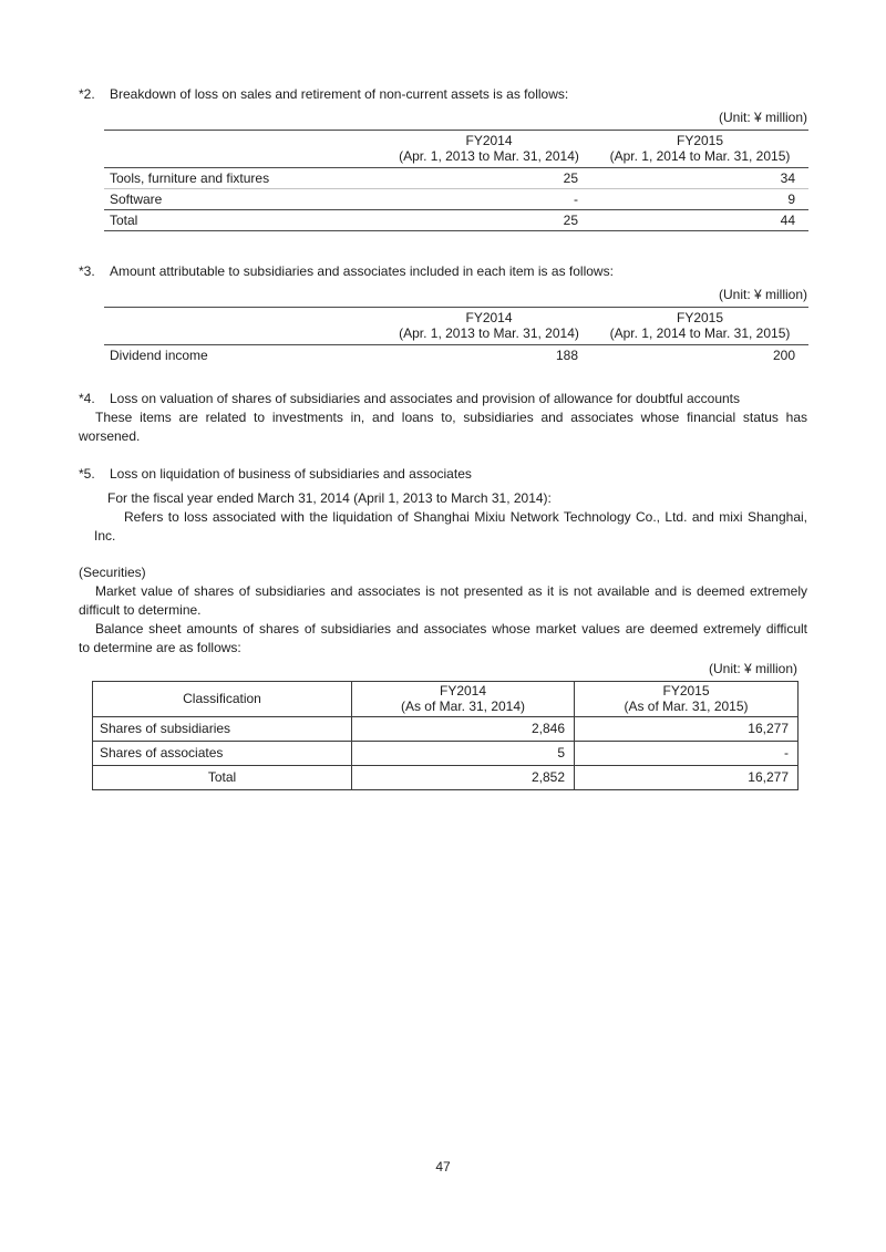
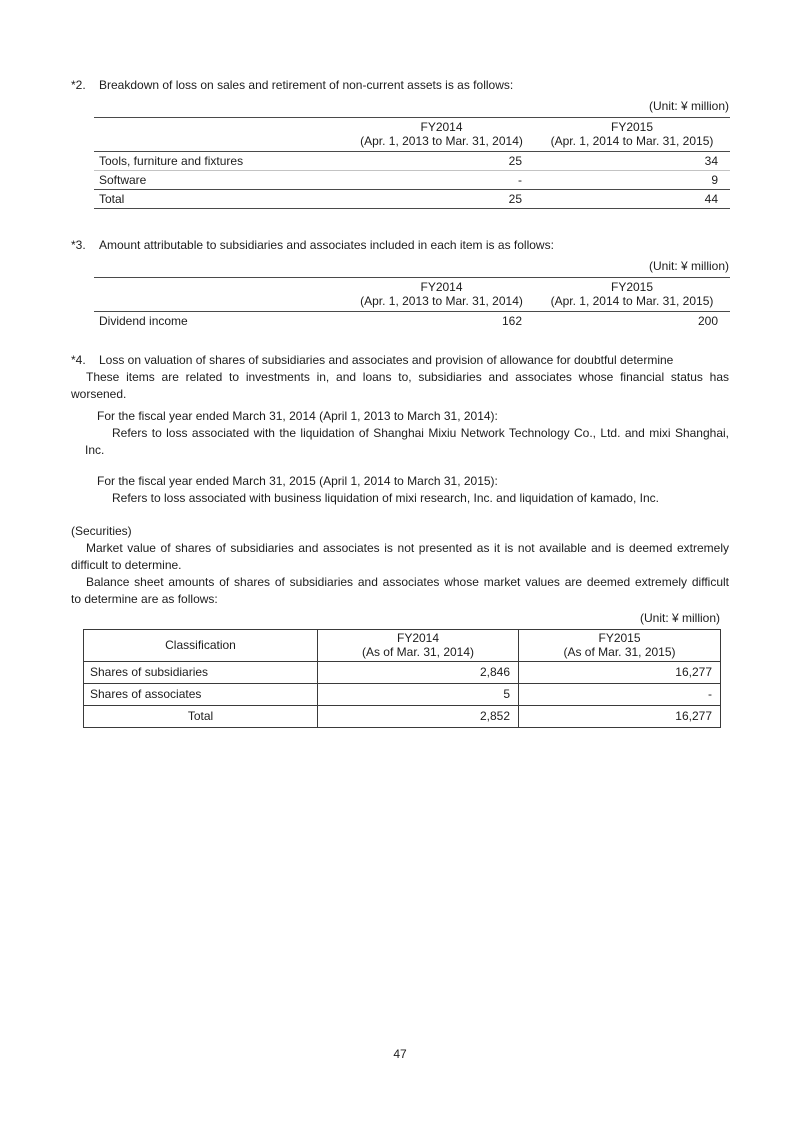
  *2.
  Breakdown of loss on sales and retirement of non-current assets is as follows:
  (Unit: ¥ million)
  	FY2014 (Apr. 1, 2013 to Mar. 31, 2014)	FY2015 (Apr. 1, 2014 to Mar. 31, 2015)
  Tools, furniture and fixtures	25	34
  Software	-	9
  Total	25	44
  *3.
  Amount attributable to subsidiaries and associates included in each item is as follows:
  (Unit: ¥ million)
  	FY2014 (Apr. 1, 2013 to Mar. 31, 2014)	FY2015 (Apr. 1, 2014 to Mar. 31, 2015)
- Dividend income	188	200
+ Dividend income	162	200
  *4.
- Loss on valuation of shares of subsidiaries and associates and provision of allowance for doubtful accounts
+ Loss on valuation of shares of subsidiaries and associates and provision of allowance for doubtful determine
  These items are related to investments in, and loans to, subsidiaries and associates whose financial status has
  worsened.
- *5.
- Loss on liquidation of business of subsidiaries and associates
  For the fiscal year ended March 31, 2014 (April 1, 2013 to March 31, 2014):
  Refers to loss associated with the liquidation of Shanghai Mixiu Network Technology Co., Ltd. and mixi Shanghai,
  Inc.
+ For the fiscal year ended March 31, 2015 (April 1, 2014 to March 31, 2015):
+ Refers to loss associated with business liquidation of mixi research, Inc. and liquidation of kamado, Inc.
  (Securities)
  Market value of shares of subsidiaries and associates is not presented as it is not available and is deemed extremely
  difficult to determine.
  Balance sheet amounts of shares of subsidiaries and associates whose market values are deemed extremely difficult
  to determine are as follows:
  (Unit: ¥ million)
  Classification	FY2014 (As of Mar. 31, 2014)	FY2015 (As of Mar. 31, 2015)
  Shares of subsidiaries	2,846	16,277
  Shares of associates	5	-
  Total	2,852	16,277
  47
